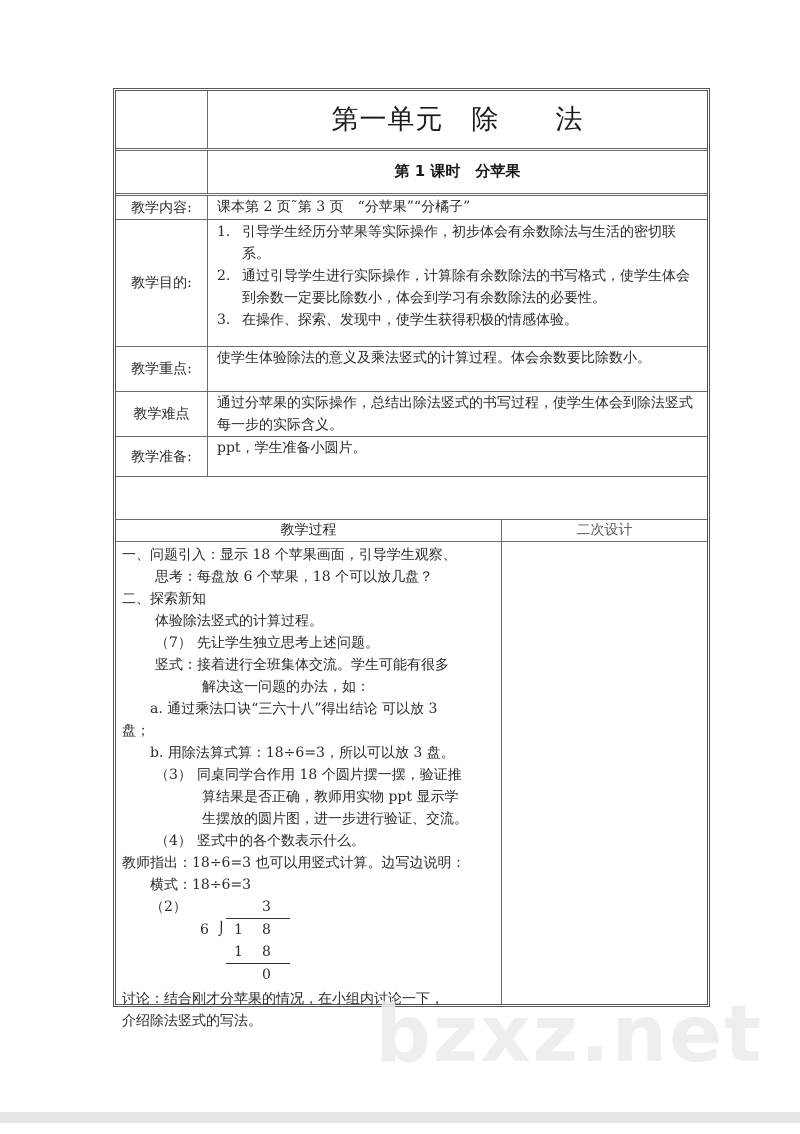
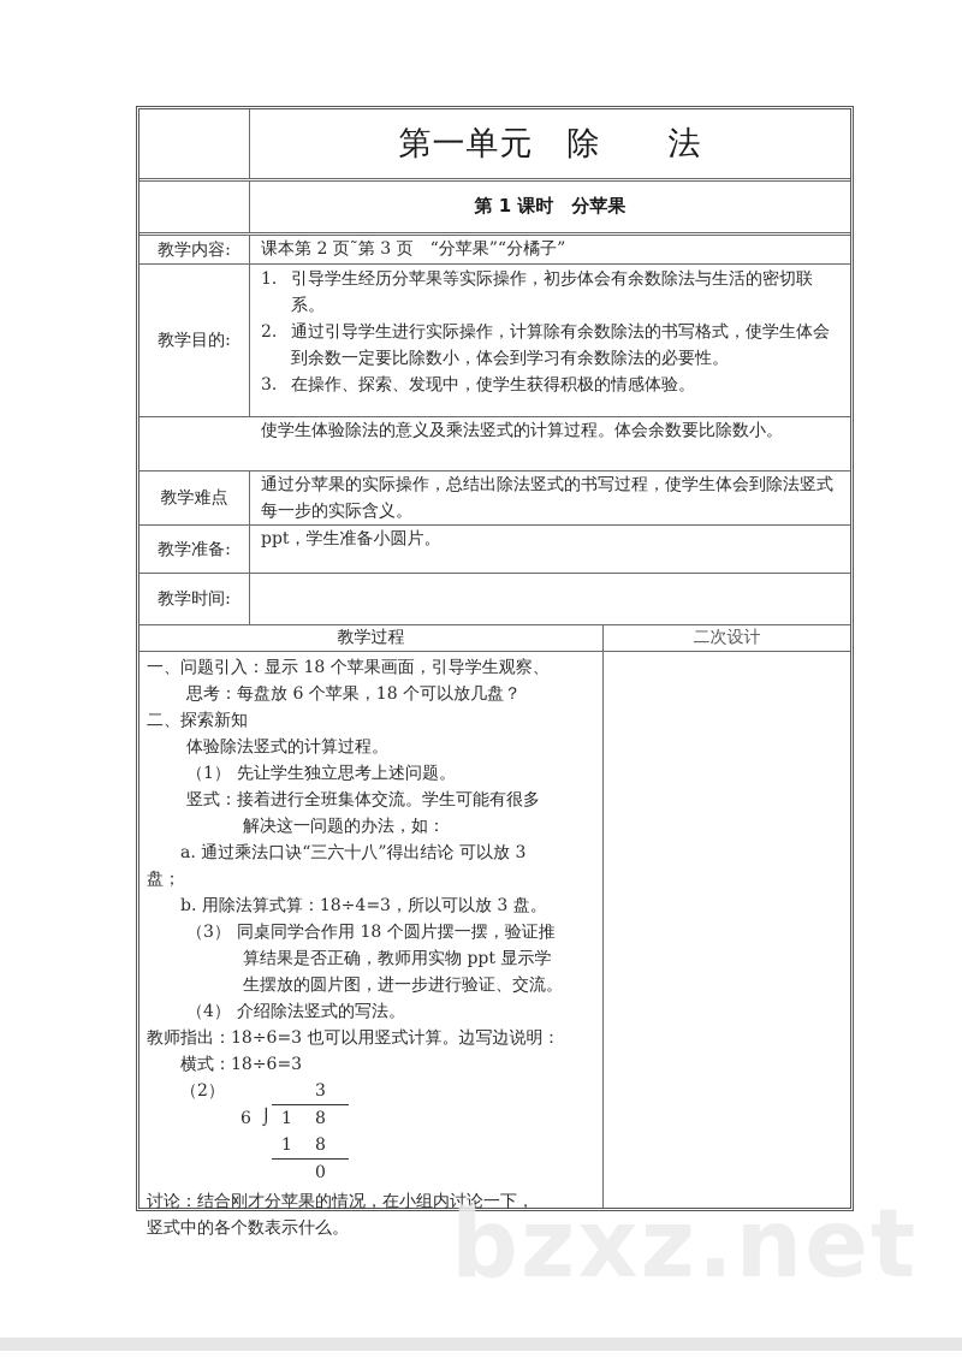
  第一单元 除 法
  第 1 课时 分苹果
  教学内容:
  课本第 2 页˜第 3 页 “分苹果”“分橘子”
  教学目的:
  1.
  引导学生经历分苹果等实际操作，初步体会有余数除法与生活的密切联系。
  2.
  通过引导学生进行实际操作，计算除有余数除法的书写格式，使学生体会到余数一定要比除数小，体会到学习有余数除法的必要性。
  3.
  在操作、探索、发现中，使学生获得积极的情感体验。
- 教学重点:
  使学生体验除法的意义及乘法竖式的计算过程。体会余数要比除数小。
  教学难点
  通过分苹果的实际操作，总结出除法竖式的书写过程，使学生体会到除法竖式每一步的实际含义。
  教学准备:
  ppt，学生准备小圆片。
+ 教学时间:
  教学过程
  二次设计
  一、问题引入：显示 18 个苹果画面，引导学生观察、
  思考：每盘放 6 个苹果，18 个可以放几盘？
  二、探索新知
  体验除法竖式的计算过程。
- （7） 先让学生独立思考上述问题。
+ （1） 先让学生独立思考上述问题。
  竖式：接着进行全班集体交流。学生可能有很多
  解决这一问题的办法，如：
  a. 通过乘法口诀“三六十八”得出结论 可以放 3
  盘；
- b. 用除法算式算：18÷6=3，所以可以放 3 盘。
+ b. 用除法算式算：18÷4=3，所以可以放 3 盘。
  （3） 同桌同学合作用 18 个圆片摆一摆，验证推
  算结果是否正确，教师用实物 ppt 显示学
  生摆放的圆片图，进一步进行验证、交流。
- （4） 竖式中的各个数表示什么。
+ （4） 介绍除法竖式的写法。
  教师指出：18÷6=3 也可以用竖式计算。边写边说明：
  横式：18÷6=3
  （2）
  3
  6
  ⌡
  1
  8
  1
  8
  0
  讨论：结合刚才分苹果的情况，在小组内讨论一下，
- 介绍除法竖式的写法。
+ 竖式中的各个数表示什么。
  bzxz.net
